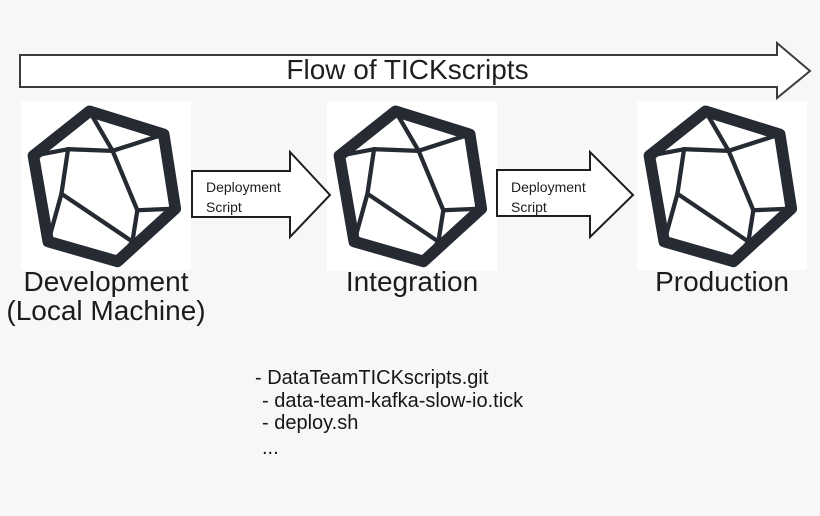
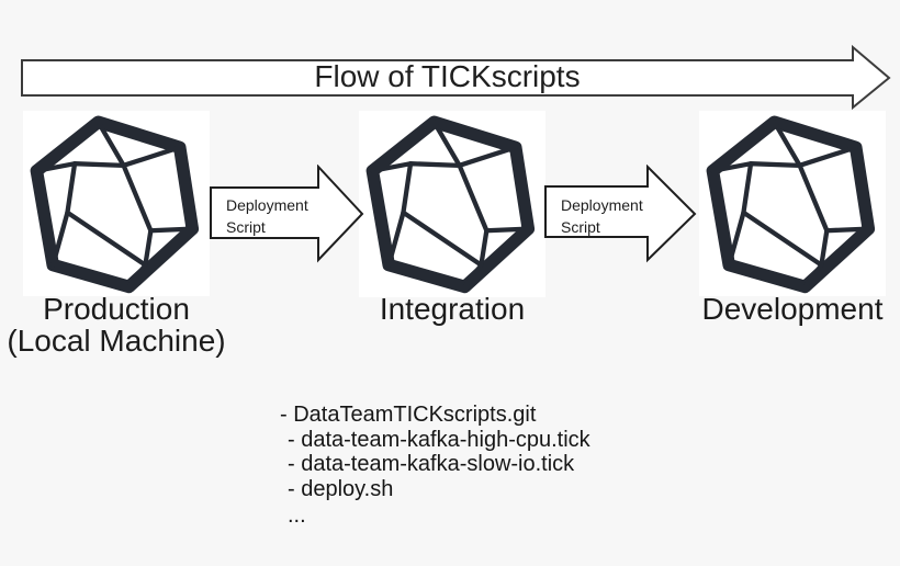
  Flow of TICKscripts
  Deployment
  Script
  Deployment
  Script
- Development
+ Production
  (Local Machine)
  Integration
- Production
+ Development
  - DataTeamTICKscripts.git
+ - data-team-kafka-high-cpu.tick
  - data-team-kafka-slow-io.tick
  - deploy.sh
  ...
